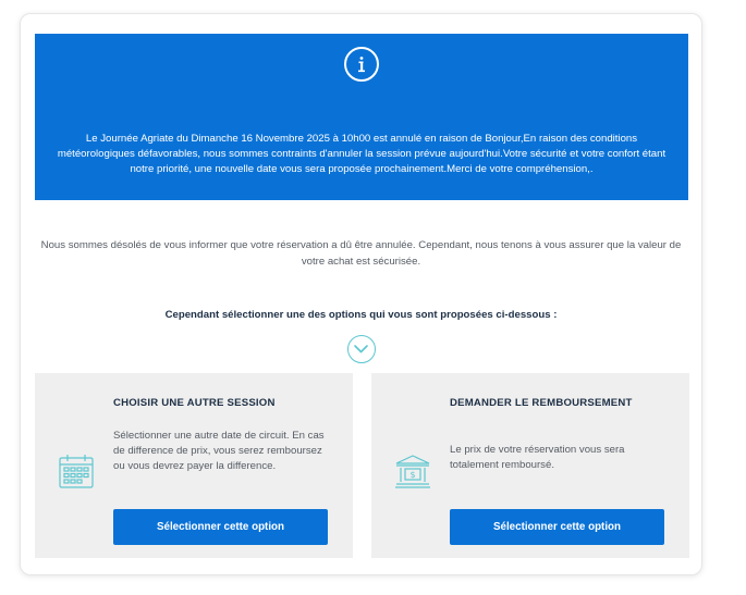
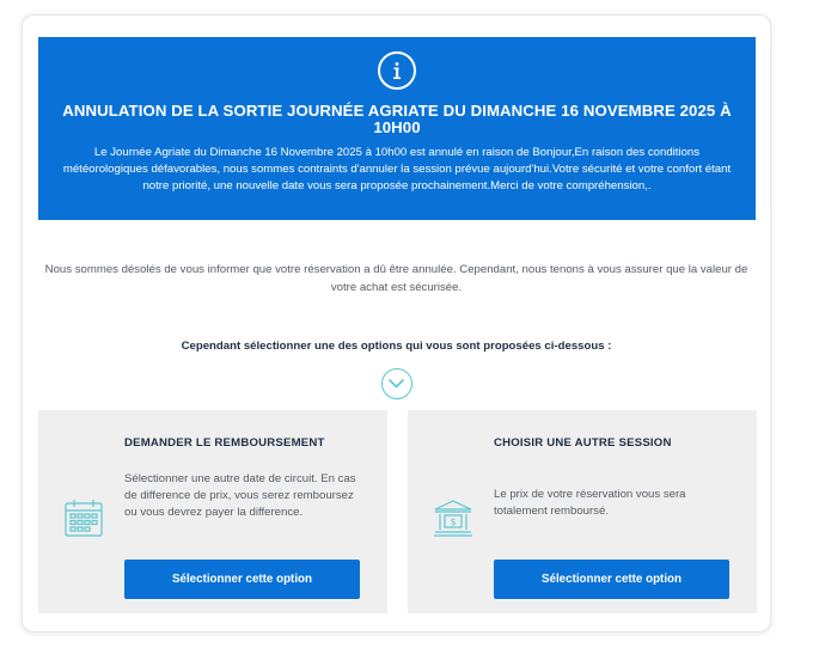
+ ANNULATION DE LA SORTIE JOURNÉE AGRIATE DU DIMANCHE 16 NOVEMBRE 2025 À 10H00
  Le Journée Agriate du Dimanche 16 Novembre 2025 à 10h00 est annulé en raison de Bonjour,En raison des conditions météorologiques défavorables, nous sommes contraints d'annuler la session prévue aujourd'hui.Votre sécurité et votre confort étant notre priorité, une nouvelle date vous sera proposée prochainement.Merci de votre compréhension,.
  Nous sommes désolés de vous informer que votre réservation a dû être annulée. Cependant, nous tenons à vous assurer que la valeur de votre achat est sécurisée.
  Cependant sélectionner une des options qui vous sont proposées ci-dessous :
- CHOISIR UNE AUTRE SESSION
+ DEMANDER LE REMBOURSEMENT
  Sélectionner une autre date de circuit. En cas de difference de prix, vous serez remboursez ou vous devrez payer la difference.
  Sélectionner cette option
  $
- DEMANDER LE REMBOURSEMENT
+ CHOISIR UNE AUTRE SESSION
  Le prix de votre réservation vous sera totalement remboursé.
  Sélectionner cette option
